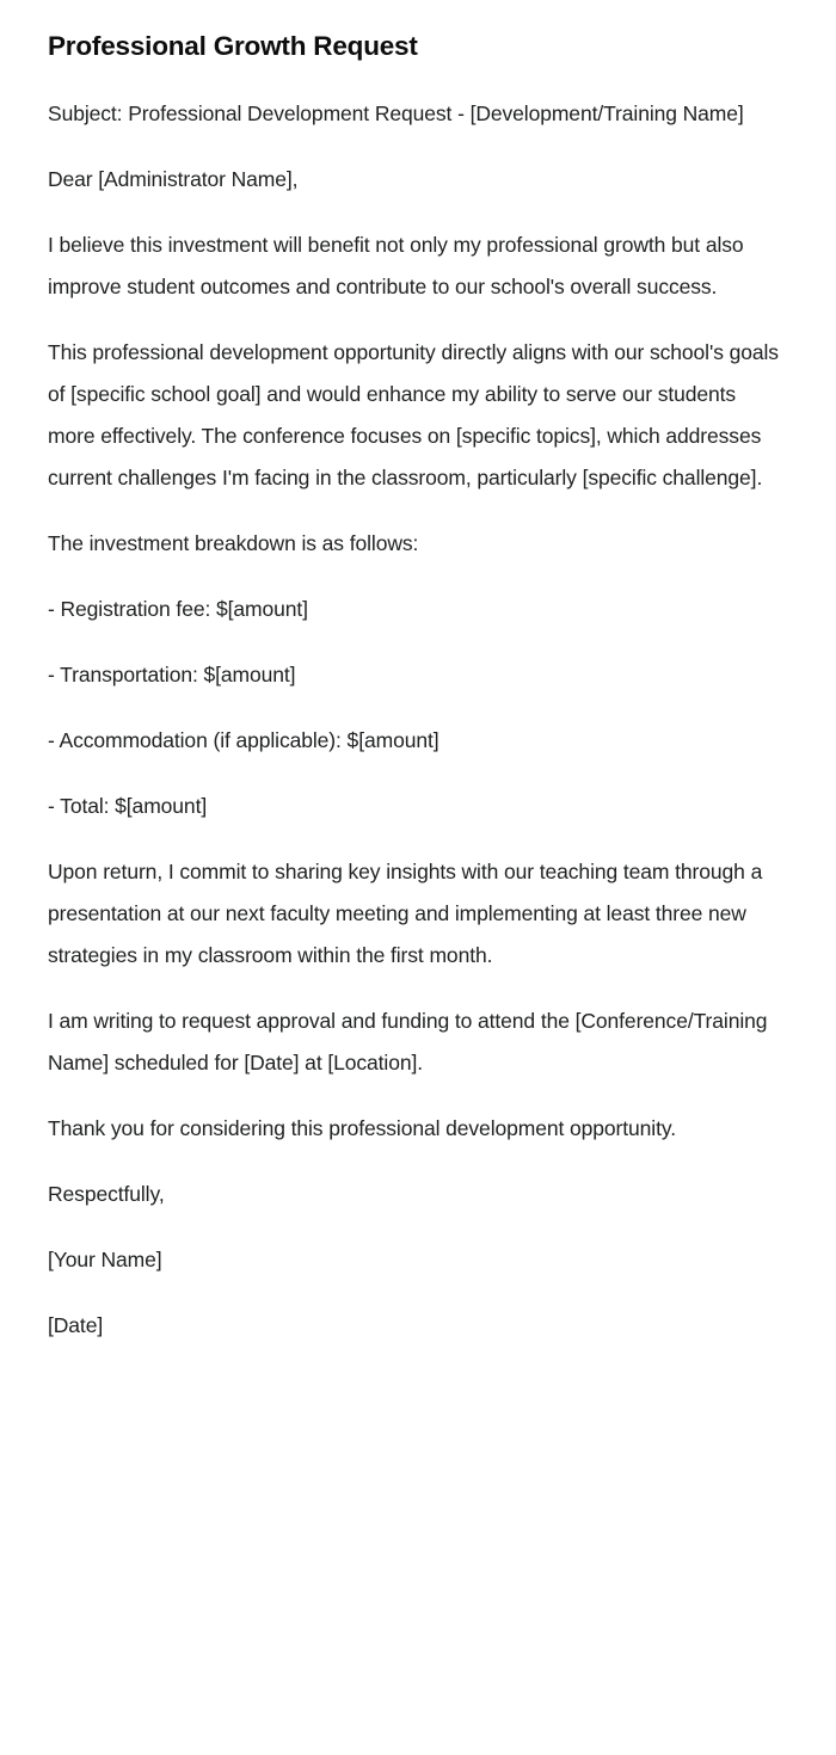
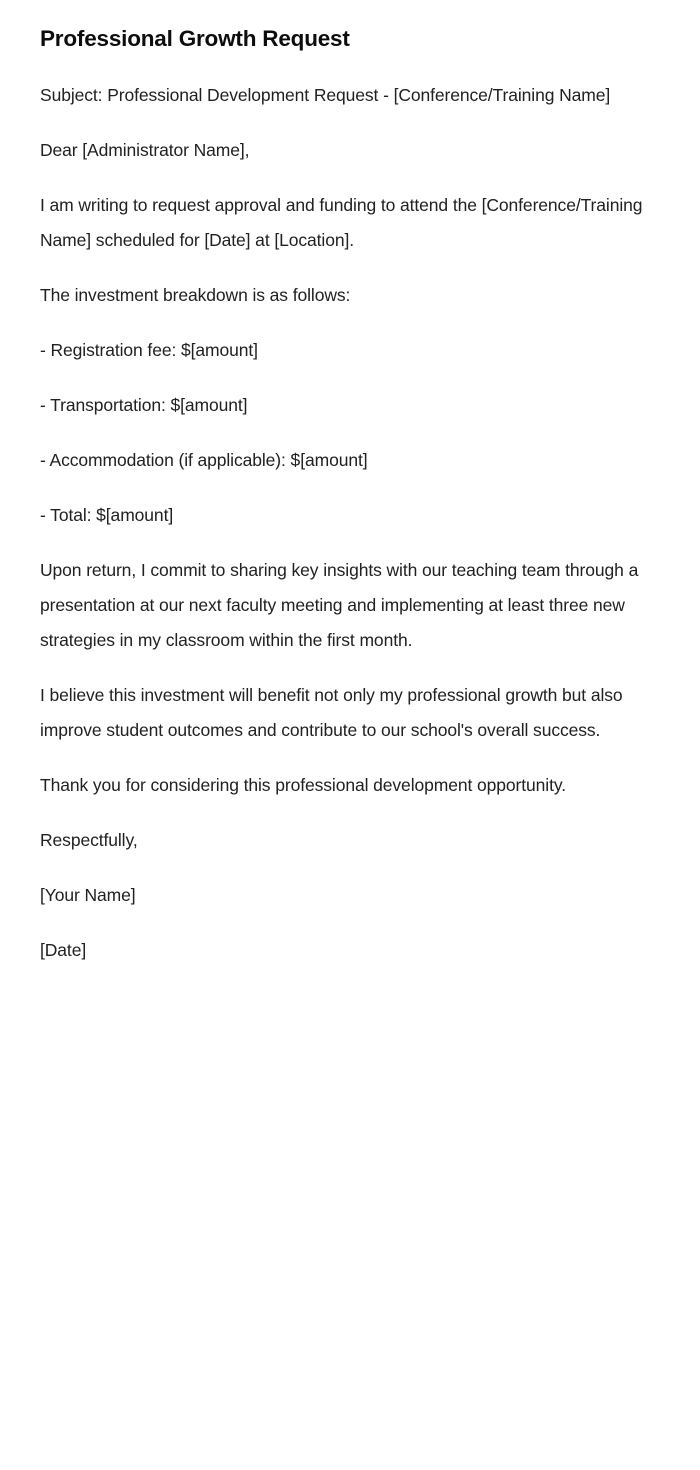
  Professional Growth Request
- Subject: Professional Development Request - [Development/Training Name]
+ Subject: Professional Development Request - [Conference/Training Name]
  Dear [Administrator Name],
- I believe this investment will benefit not only my professional growth but also improve student outcomes and contribute to our school's overall success.
+ I am writing to request approval and funding to attend the [Conference/Training Name] scheduled for [Date] at [Location].
- This professional development opportunity directly aligns with our school's goals of [specific school goal] and would enhance my ability to serve our students more effectively. The conference focuses on [specific topics], which addresses current challenges I'm facing in the classroom, particularly [specific challenge].
  The investment breakdown is as follows:
  - Registration fee: $[amount]
  - Transportation: $[amount]
  - Accommodation (if applicable): $[amount]
  - Total: $[amount]
  Upon return, I commit to sharing key insights with our teaching team through a presentation at our next faculty meeting and implementing at least three new strategies in my classroom within the first month.
- I am writing to request approval and funding to attend the [Conference/Training Name] scheduled for [Date] at [Location].
+ I believe this investment will benefit not only my professional growth but also improve student outcomes and contribute to our school's overall success.
  Thank you for considering this professional development opportunity.
  Respectfully,
  [Your Name]
  [Date]
